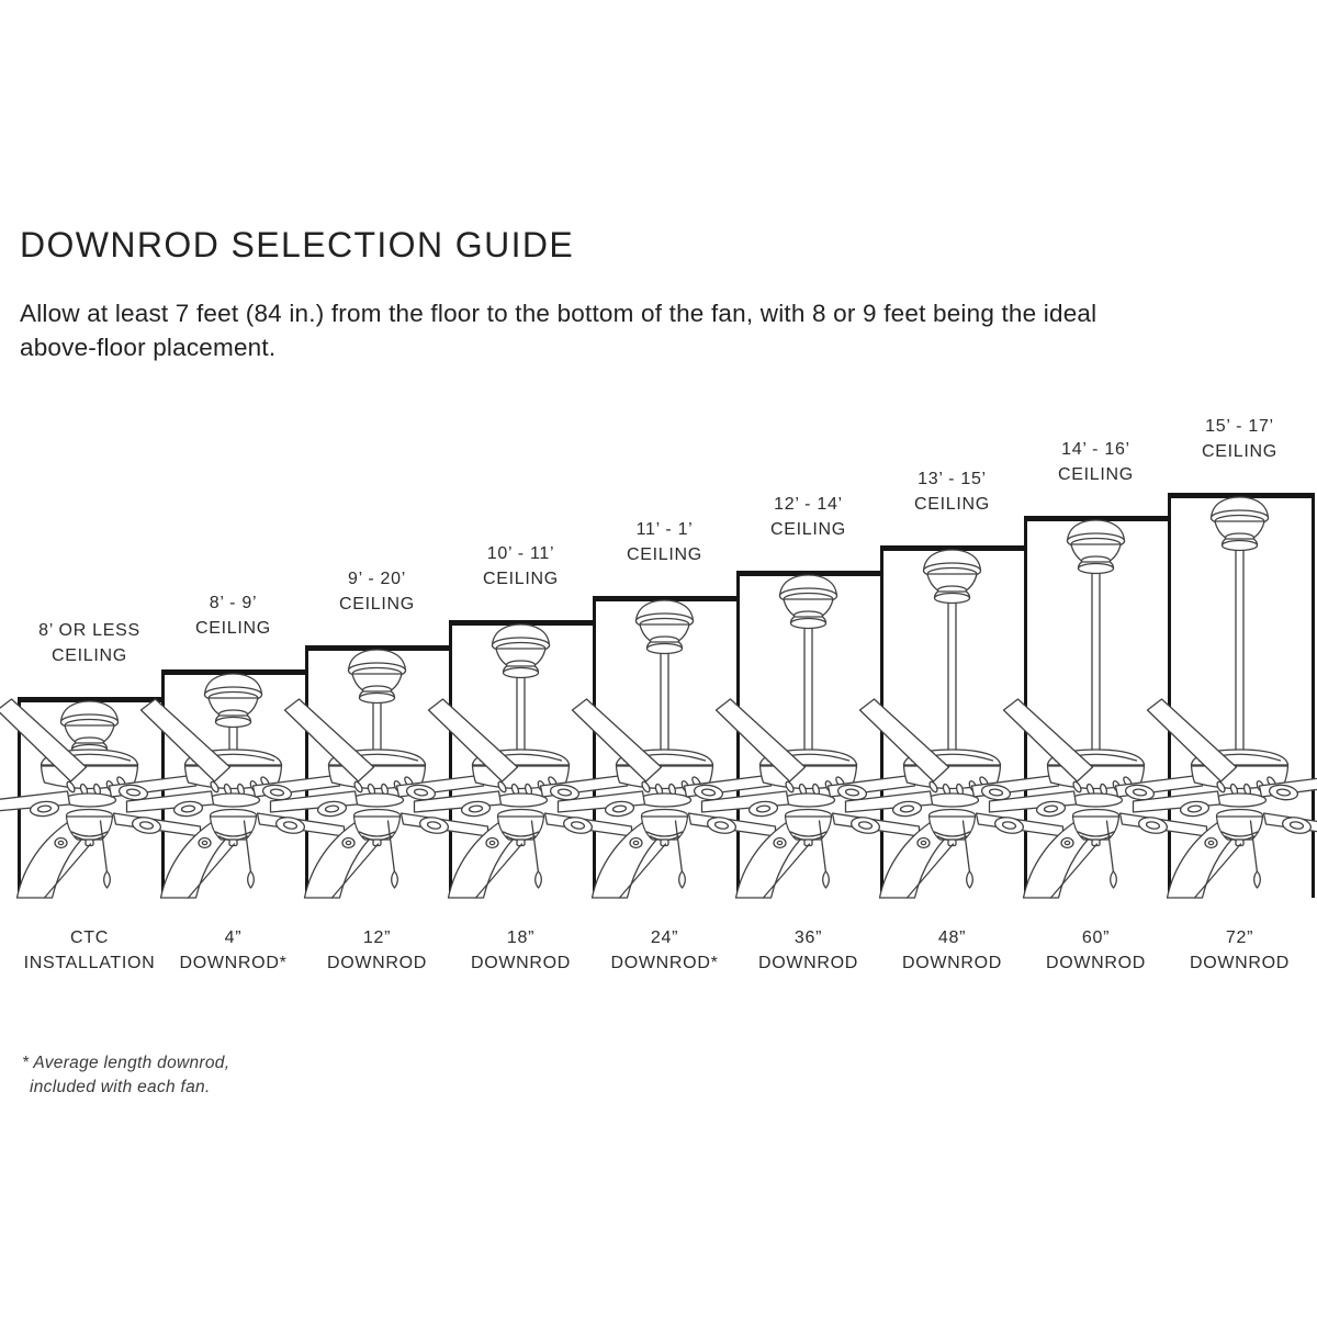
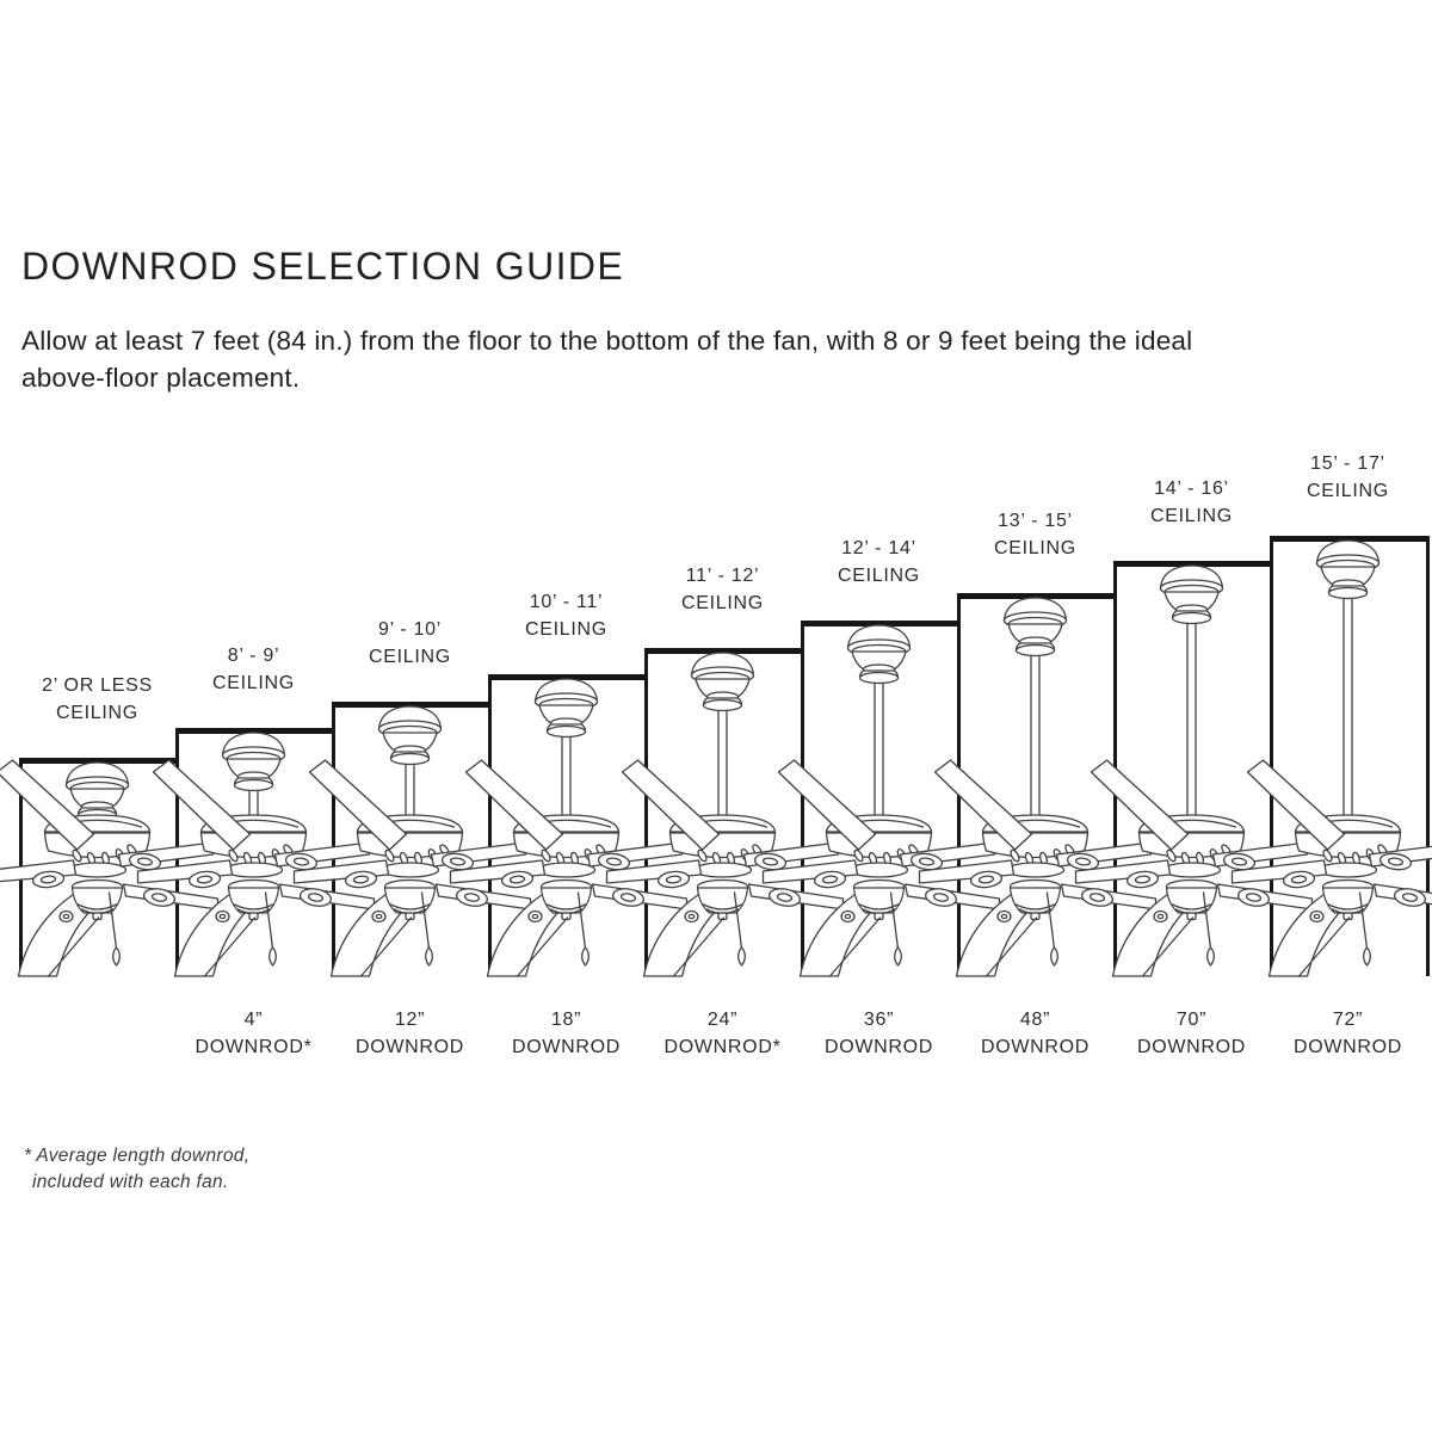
  DOWNROD SELECTION GUIDE
  Allow at least 7 feet (84 in.) from the floor to the bottom of the fan, with 8 or 9 feet being the ideal
  above-floor placement.
- 8’ OR LESS
+ 2’ OR LESS
  CEILING
- CTC
- INSTALLATION
  8’ - 9’
  CEILING
  4”
  DOWNROD*
- 9’ - 20’
+ 9’ - 10’
  CEILING
  12”
  DOWNROD
  10’ - 11’
  CEILING
  18”
  DOWNROD
- 11’ - 1’
+ 11’ - 12’
  CEILING
  24”
  DOWNROD*
  12’ - 14’
  CEILING
  36”
  DOWNROD
  13’ - 15’
  CEILING
  48”
  DOWNROD
  14’ - 16’
  CEILING
- 60”
+ 70”
  DOWNROD
  15’ - 17’
  CEILING
  72”
  DOWNROD
  * Average length downrod,
  included with each fan.
